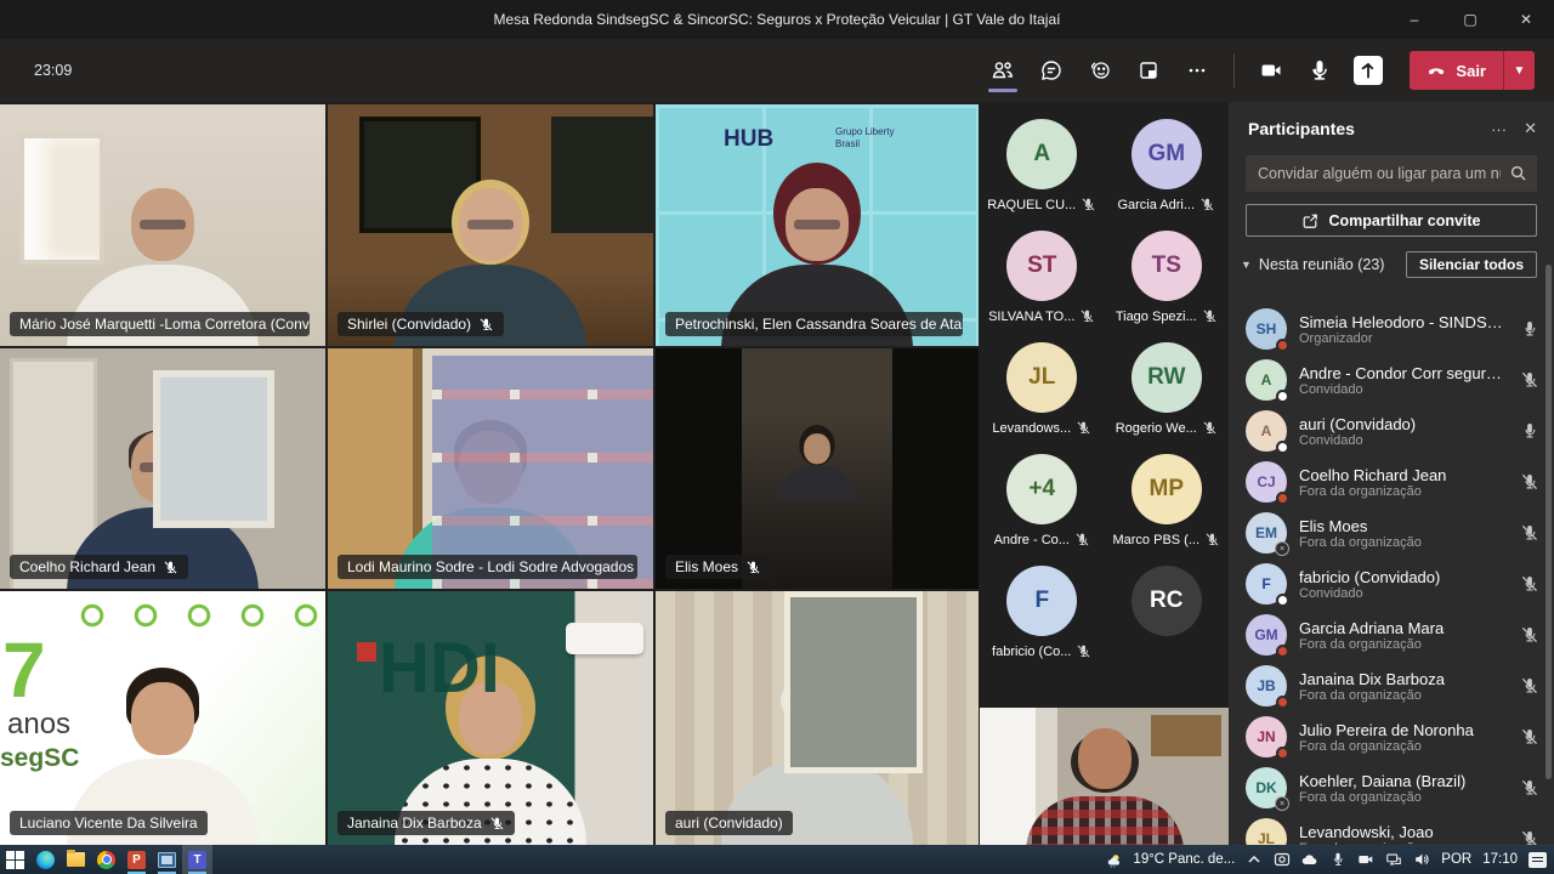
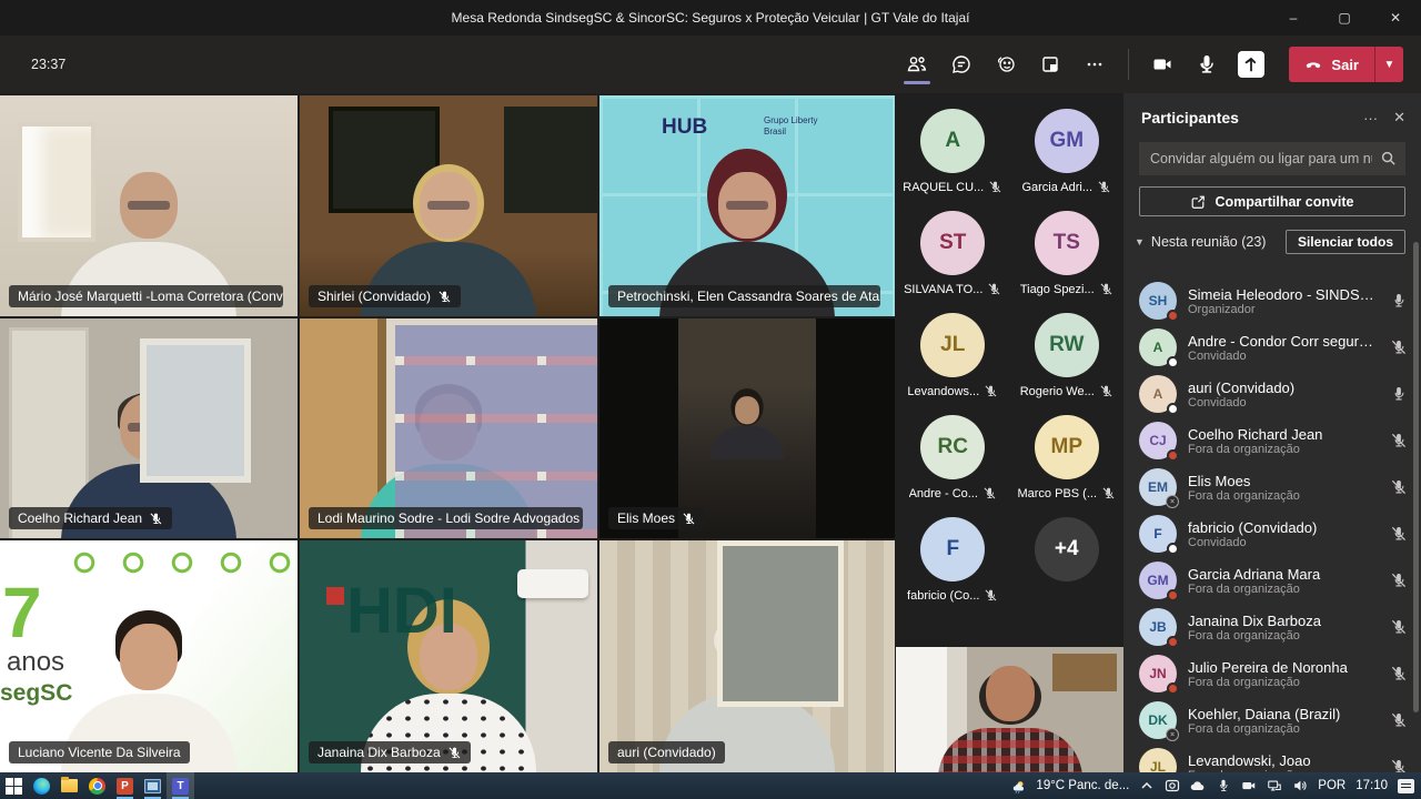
  Mesa Redonda SindsegSC & SincorSC: Seguros x Proteção Veicular | GT Vale do Itajaí
  –
  ▢
  ✕
- 23:09
+ 23:37
  Sair
  ▼
  Mário José Marquetti -Loma Corretora (Conv
  Shirlei (Convidado)
  HUB
  Grupo Liberty Brasil
  Petrochinski, Elen Cassandra Soares de Ata
  Coelho Richard Jean
  Lodi Maurino Sodre - Lodi Sodre Advogados
  Elis Moes
  7
  anos
  segSC
  Luciano Vicente Da Silveira
  HDI
  Janaina Dix Barboza
  auri (Convidado)
  A
  RAQUEL CU...
  GM
  Garcia Adri...
  ST
  SILVANA TO...
  TS
  Tiago Spezi...
  JL
  Levandows...
  RW
  Rogerio We...
- +4
+ RC
  Andre - Co...
  MP
  Marco PBS (...
  F
  fabricio (Co...
- RC
+ +4
  Participantes
  ···
  ✕
  Convidar alguém ou ligar para um n
  Compartilhar convite
  ▼
  Nesta reunião (23)
  Silenciar todos
  SH
  Simeia Heleodoro - SINDSEG
  Organizador
  A
  Andre - Condor Corr seguros
  Convidado
  A
  auri (Convidado)
  Convidado
  CJ
  Coelho Richard Jean
  Fora da organização
  EM
  Elis Moes
  Fora da organização
  F
  fabricio (Convidado)
  Convidado
  GM
  Garcia Adriana Mara
  Fora da organização
  JB
  Janaina Dix Barboza
  Fora da organização
  JN
  Julio Pereira de Noronha
  Fora da organização
  DK
  Koehler, Daiana (Brazil)
  Fora da organização
  JL
  Levandowski, Joao
  P
  T
  19°C Panc. de...
  POR
  17:10
